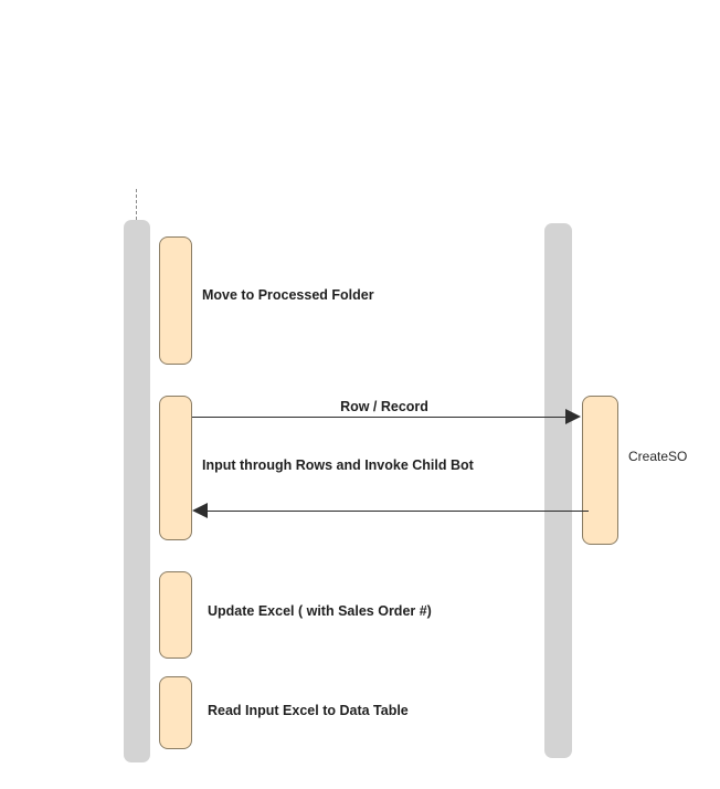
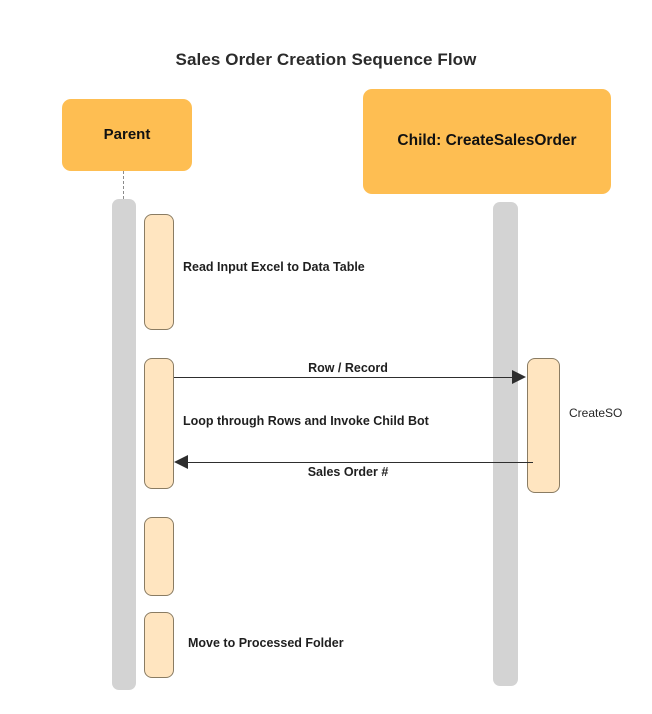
+ Sales Order Creation Sequence Flow
+ Parent
+ Child: CreateSalesOrder
- Move to Processed Folder
+ Read Input Excel to Data Table
- Input through Rows and Invoke Child Bot
+ Loop through Rows and Invoke Child Bot
- Update Excel ( with Sales Order #)
- Read Input Excel to Data Table
+ Move to Processed Folder
  Row / Record
+ Sales Order #
  CreateSO
